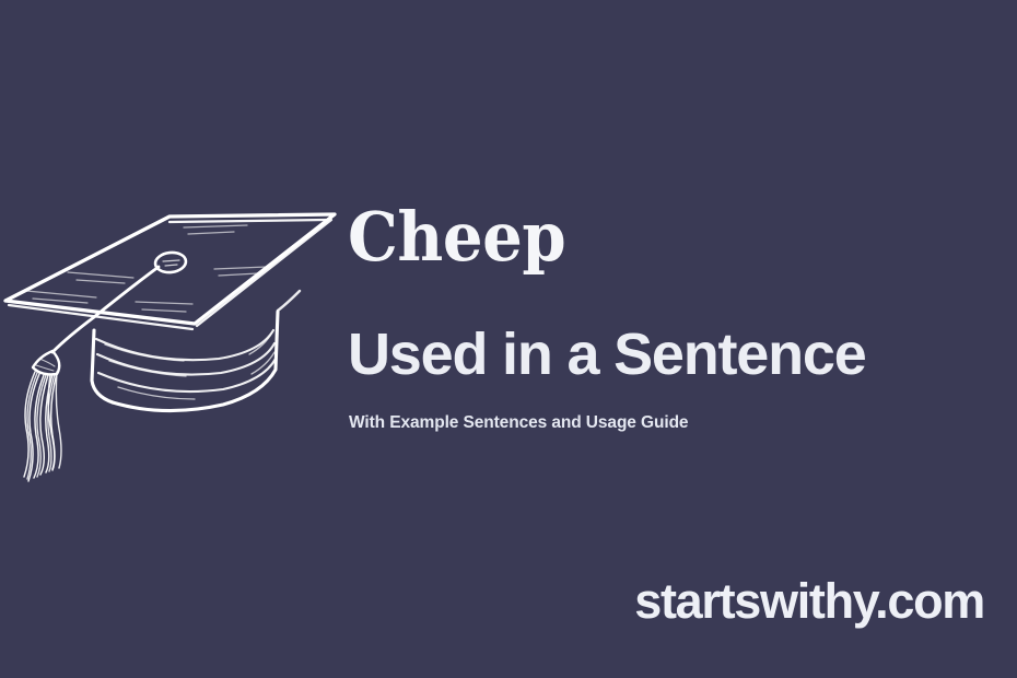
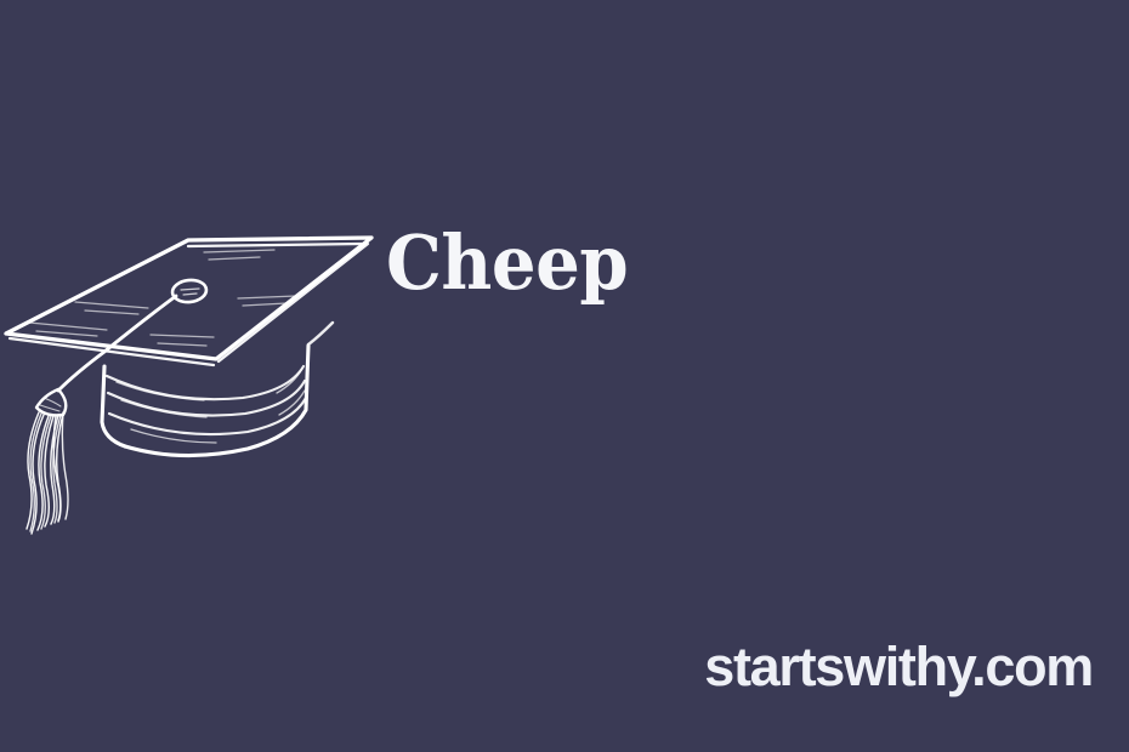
  Cheep
- Used in a Sentence
- With Example Sentences and Usage Guide
  startswithy.com
